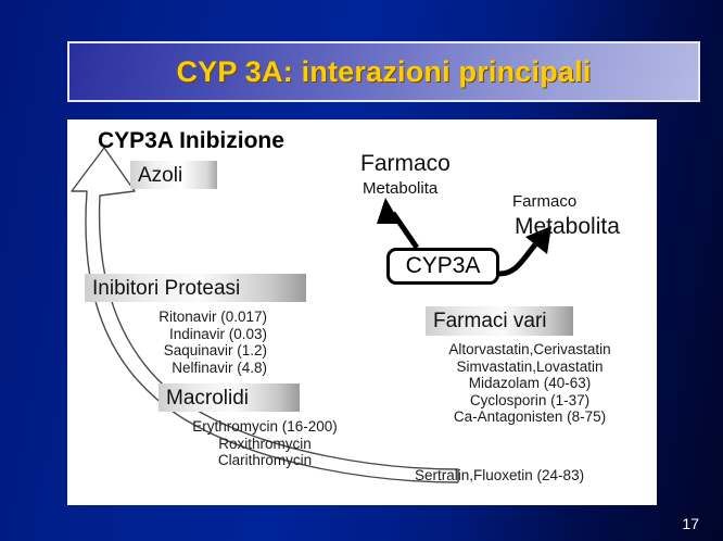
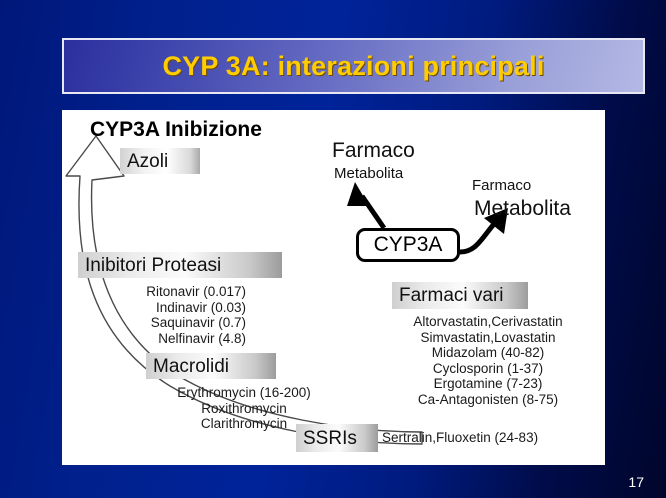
  CYP 3A: interazioni principali
  CYP3A Inibizione
  Azoli
  Inibitori Proteasi
  Ritonavir (0.017)
  Indinavir (0.03)
- Saquinavir (1.2)
+ Saquinavir (0.7)
  Nelfinavir (4.8)
  Macrolidi
  Erythromycin (16-200)
  Roxithromycin
  Clarithromycin
+ SSRIs
  Sertralin,Fluoxetin (24-83)
  Farmaci vari
  Altorvastatin,Cerivastatin
  Simvastatin,Lovastatin
- Midazolam (40-63)
+ Midazolam (40-82)
  Cyclosporin (1-37)
+ Ergotamine (7-23)
  Ca-Antagonisten (8-75)
  Farmaco
  Metabolita
  Farmaco
  Metabolita
  CYP3A
  17
